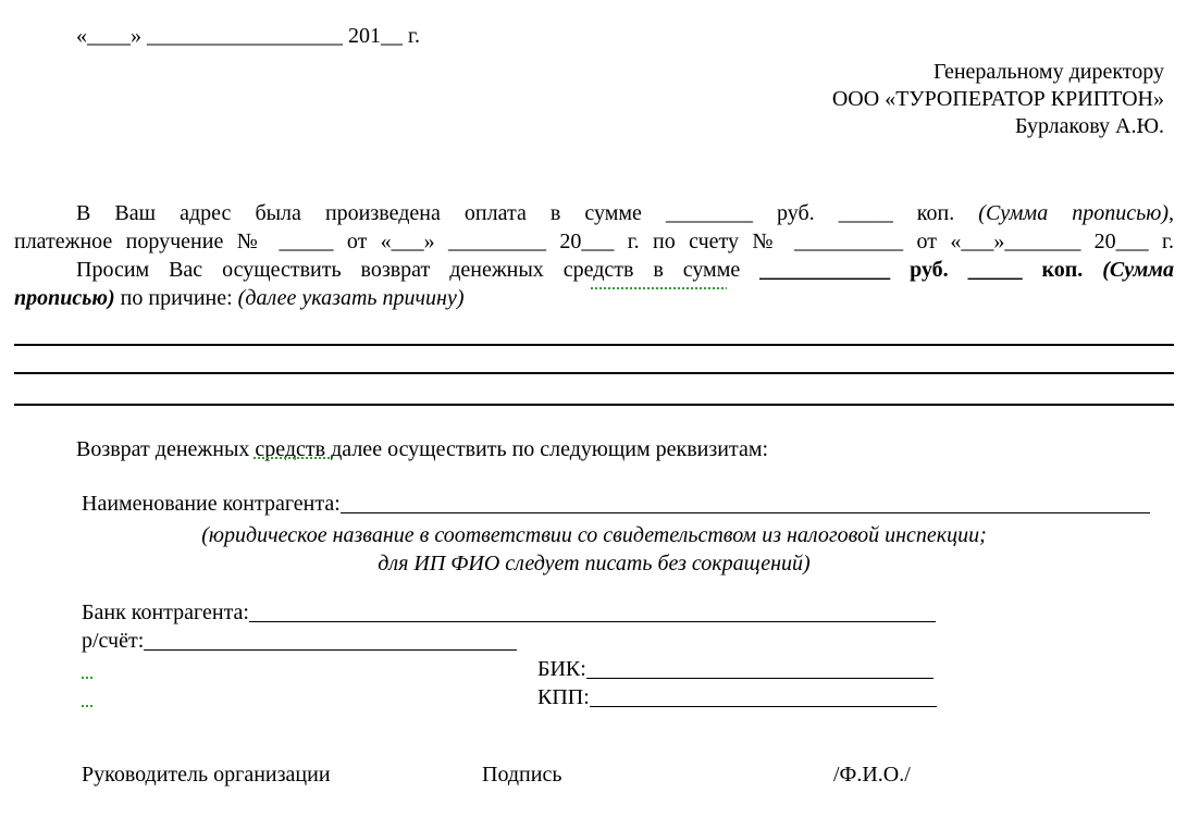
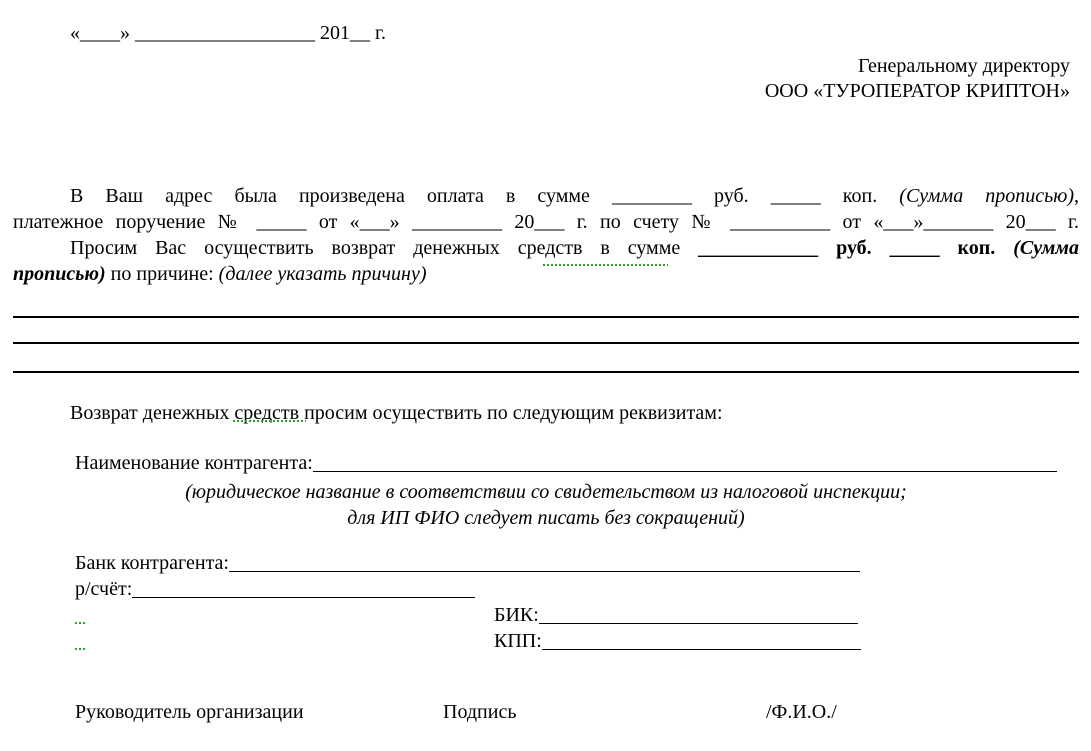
  «____» __________________ 201__ г.
  Генеральному директору
  ООО «ТУРОПЕРАТОР КРИПТОН»
- Бурлакову А.Ю.
  В Ваш адрес была произведена оплата в сумме ________ руб. _____ коп. (Сумма прописью),
  платежное поручение № _____ от «___» _________ 20___ г. по счету № __________ от «___»_______ 20___ г.
  Просим Вас осуществить возврат денежных средств в сумме ____________ руб. _____ коп. (Сумма
  прописью) по причине: (далее указать причину)
- Возврат денежных средств далее осуществить по следующим реквизитам:
+ Возврат денежных средств просим осуществить по следующим реквизитам:
  Наименование контрагента:
  (юридическое название в соответствии со свидетельством из налоговой инспекции;
  для ИП ФИО следует писать без сокращений)
  Банк контрагента:
  р/счёт:
  БИК:
  КПП:
  Руководитель организации
  Подпись
  /Ф.И.О./
